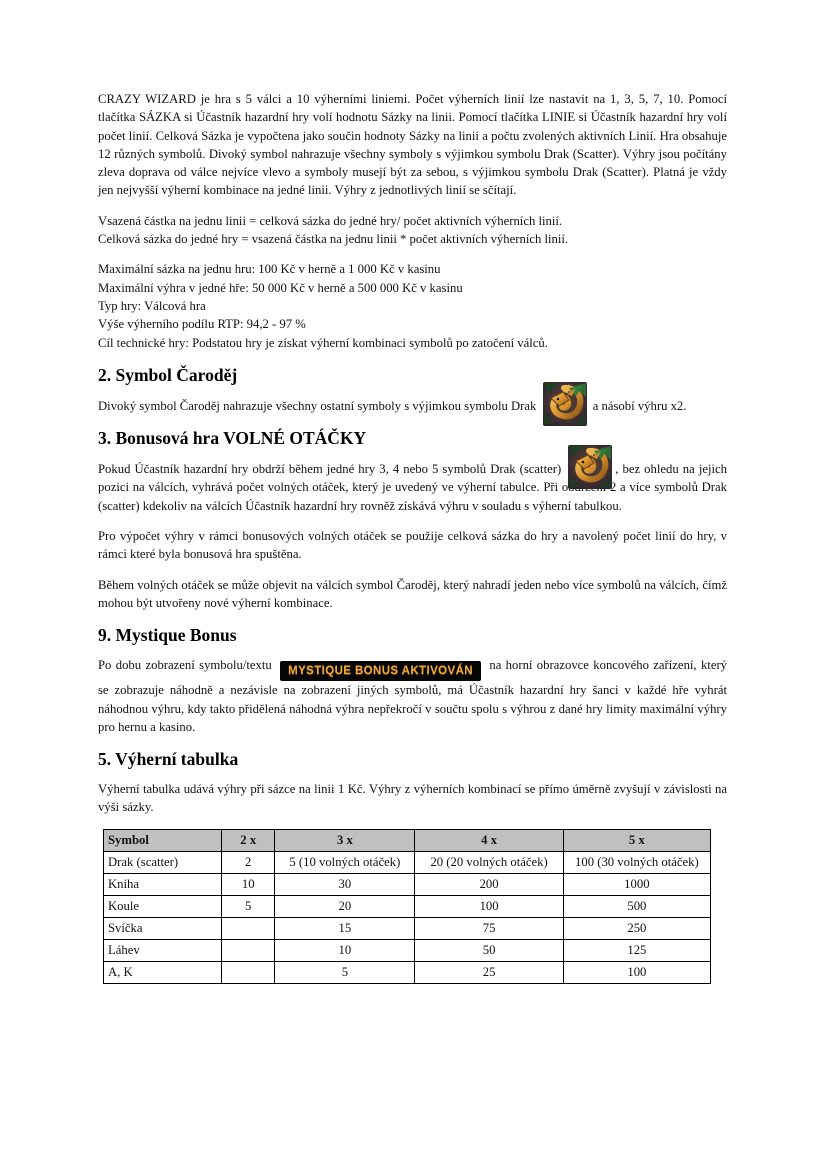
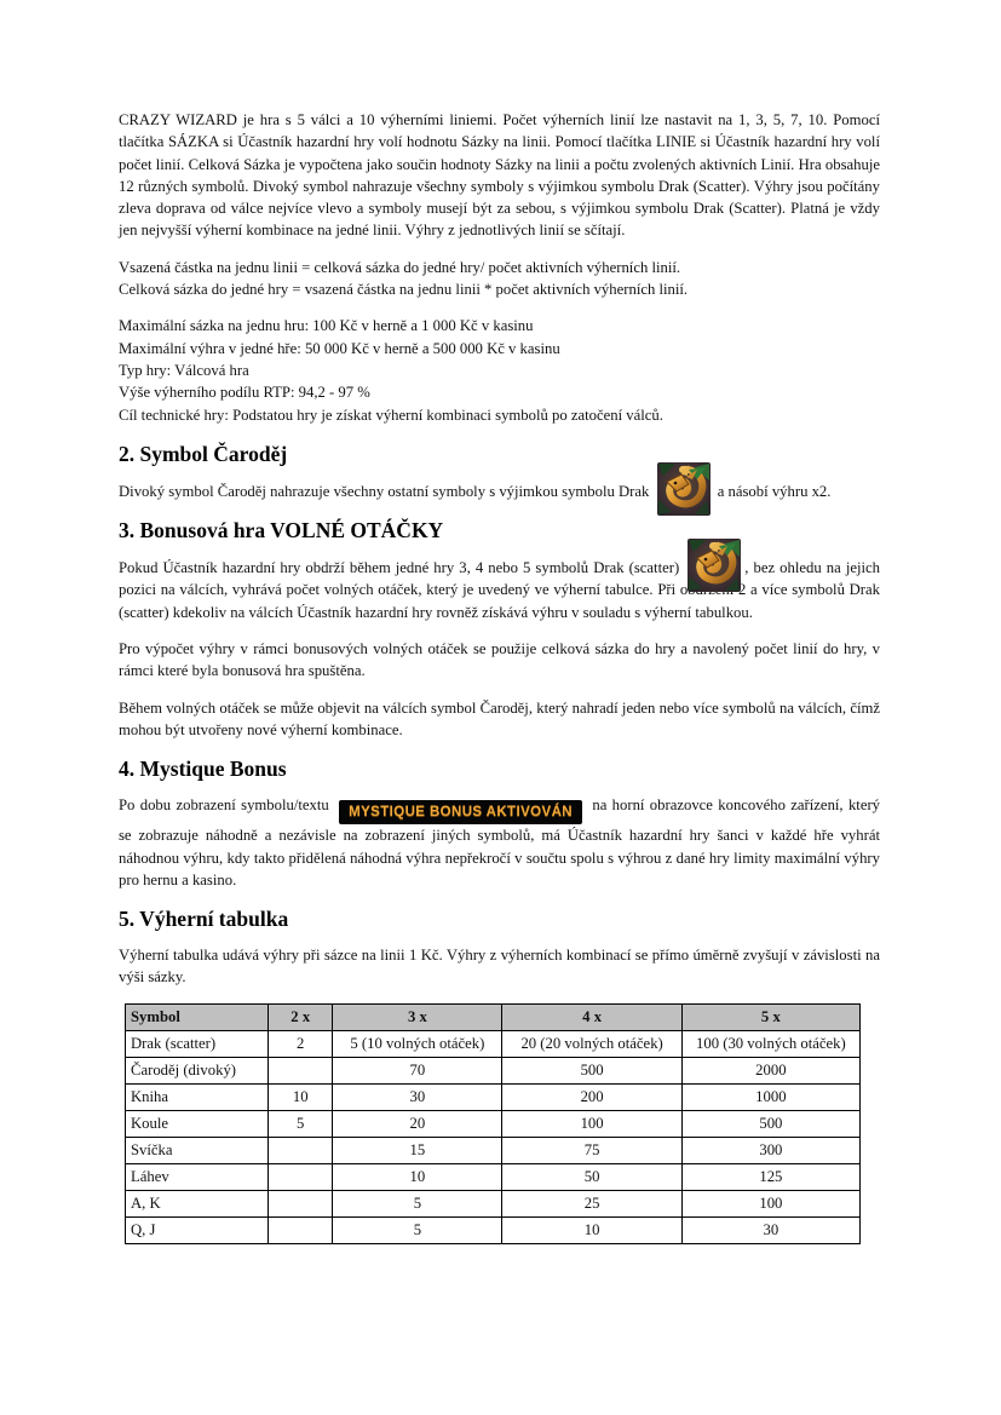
  CRAZY WIZARD je hra s 5 válci a 10 výherními liniemi. Počet výherních linií lze nastavit na 1, 3, 5, 7, 10. Pomocí tlačítka SÁZKA si Účastník hazardní hry volí hodnotu Sázky na linii. Pomocí tlačítka LINIE si Účastník hazardní hry volí počet linií. Celková Sázka je vypočtena jako součin hodnoty Sázky na linii a počtu zvolených aktivních Linií. Hra obsahuje 12 různých symbolů. Divoký symbol nahrazuje všechny symboly s výjimkou symbolu Drak (Scatter). Výhry jsou počítány zleva doprava od válce nejvíce vlevo a symboly musejí být za sebou, s výjimkou symbolu Drak (Scatter). Platná je vždy jen nejvyšší výherní kombinace na jedné linii. Výhry z jednotlivých linií se sčítají.
  Vsazená částka na jednu linii = celková sázka do jedné hry/ počet aktivních výherních linií.
  Celková sázka do jedné hry = vsazená částka na jednu linii * počet aktivních výherních linií.
  Maximální sázka na jednu hru: 100 Kč v herně a 1 000 Kč v kasinu
  Maximální výhra v jedné hře: 50 000 Kč v herně a 500 000 Kč v kasinu
  Typ hry: Válcová hra
  Výše výherního podílu RTP: 94,2 - 97 %
  Cíl technické hry: Podstatou hry je získat výherní kombinaci symbolů po zatočení válců.
  2. Symbol Čaroděj
  Divoký symbol Čaroděj nahrazuje všechny ostatní symboly s výjimkou symbolu Drak a násobí výhru x2.
  3. Bonusová hra VOLNÉ OTÁČKY
  Pokud Účastník hazardní hry obdrží během jedné hry 3, 4 nebo 5 symbolů Drak (scatter) , bez ohledu na jejich pozici na válcích, vyhrává počet volných otáček, který je uvedený ve výherní tabulce. Při o 2 a více symbolů Drak (scatter) kdekoliv na válcích Účastník hazardní hry rovněž získává výhru v souladu s výherní tabulkou.
  Pro výpočet výhry v rámci bonusových volných otáček se použije celková sázka do hry a navolený počet linií do hry, v rámci které byla bonusová hra spuštěna.
  Během volných otáček se může objevit na válcích symbol Čaroděj, který nahradí jeden nebo více symbolů na válcích, čímž mohou být utvořeny nové výherní kombinace.
- 9. Mystique Bonus
+ 4. Mystique Bonus
  Po dobu zobrazení symbolu/textu MYSTIQUE BONUS AKTIVOVÁN na horní obrazovce koncového zařízení, který se zobrazuje náhodně a nezávisle na zobrazení jiných symbolů, má Účastník hazardní hry šanci v každé hře vyhrát náhodnou výhru, kdy takto přidělená náhodná výhra nepřekročí v součtu spolu s výhrou z dané hry limity maximální výhry pro hernu a kasino.
  5. Výherní tabulka
  Výherní tabulka udává výhry při sázce na linii 1 Kč. Výhry z výherních kombinací se přímo úměrně zvyšují v závislosti na výši sázky.
  Symbol	2 x	3 x	4 x	5 x
  Drak (scatter)	2	5 (10 volných otáček)	20 (20 volných otáček)	100 (30 volných otáček)
+ Čaroděj (divoký)		70	500	2000
  Kniha	10	30	200	1000
  Koule	5	20	100	500
- Svíčka		15	75	250
+ Svíčka		15	75	300
  Láhev		10	50	125
  A, K		5	25	100
+ Q, J		5	10	30
